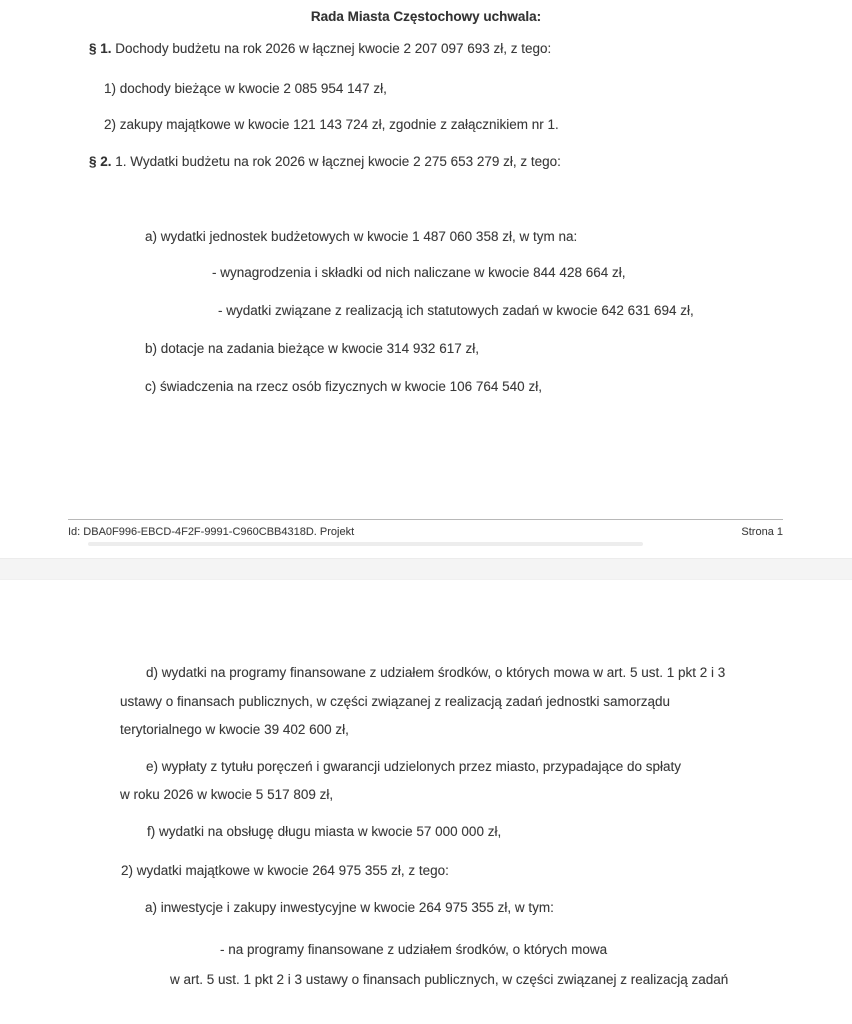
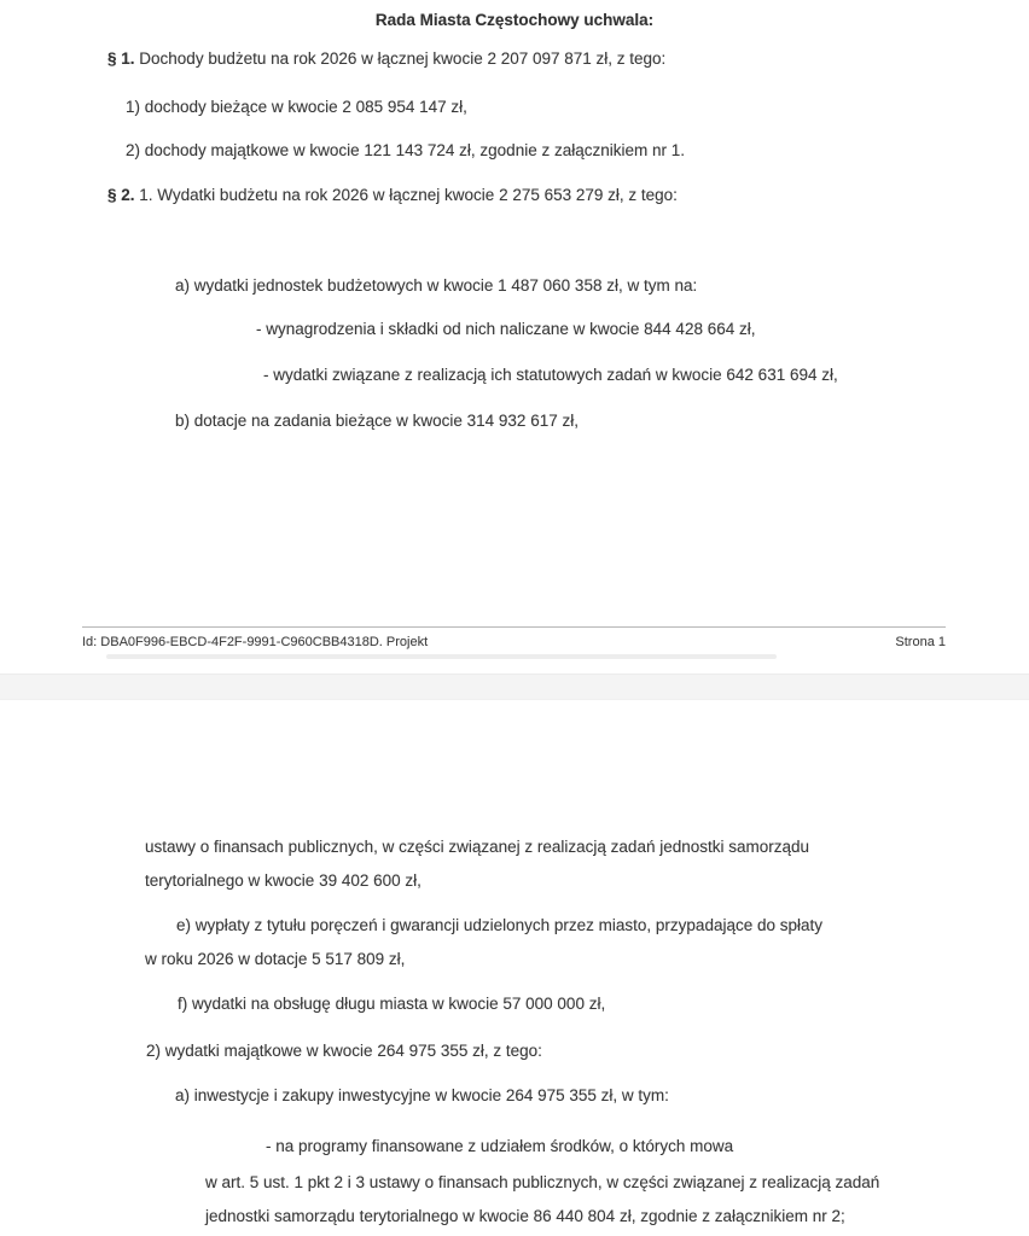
  Rada Miasta Częstochowy uchwala:
- § 1. Dochody budżetu na rok 2026 w łącznej kwocie 2 207 097 693 zł, z tego:
+ § 1. Dochody budżetu na rok 2026 w łącznej kwocie 2 207 097 871 zł, z tego:
  1) dochody bieżące w kwocie 2 085 954 147 zł,
- 2) zakupy majątkowe w kwocie 121 143 724 zł, zgodnie z załącznikiem nr 1.
+ 2) dochody majątkowe w kwocie 121 143 724 zł, zgodnie z załącznikiem nr 1.
  § 2. 1. Wydatki budżetu na rok 2026 w łącznej kwocie 2 275 653 279 zł, z tego:
  a) wydatki jednostek budżetowych w kwocie 1 487 060 358 zł, w tym na:
  - wynagrodzenia i składki od nich naliczane w kwocie 844 428 664 zł,
  - wydatki związane z realizacją ich statutowych zadań w kwocie 642 631 694 zł,
  b) dotacje na zadania bieżące w kwocie 314 932 617 zł,
- c) świadczenia na rzecz osób fizycznych w kwocie 106 764 540 zł,
  Id: DBA0F996-EBCD-4F2F-9991-C960CBB4318D. Projekt
  Strona 1
- d) wydatki na programy finansowane z udziałem środków, o których mowa w art. 5 ust. 1 pkt 2 i 3
  ustawy o finansach publicznych, w części związanej z realizacją zadań jednostki samorządu
  terytorialnego w kwocie 39 402 600 zł,
  e) wypłaty z tytułu poręczeń i gwarancji udzielonych przez miasto, przypadające do spłaty
- w roku 2026 w kwocie 5 517 809 zł,
+ w roku 2026 w dotacje 5 517 809 zł,
  f) wydatki na obsługę długu miasta w kwocie 57 000 000 zł,
  2) wydatki majątkowe w kwocie 264 975 355 zł, z tego:
  a) inwestycje i zakupy inwestycyjne w kwocie 264 975 355 zł, w tym:
  - na programy finansowane z udziałem środków, o których mowa
  w art. 5 ust. 1 pkt 2 i 3 ustawy o finansach publicznych, w części związanej z realizacją zadań
+ jednostki samorządu terytorialnego w kwocie 86 440 804 zł, zgodnie z załącznikiem nr 2;
